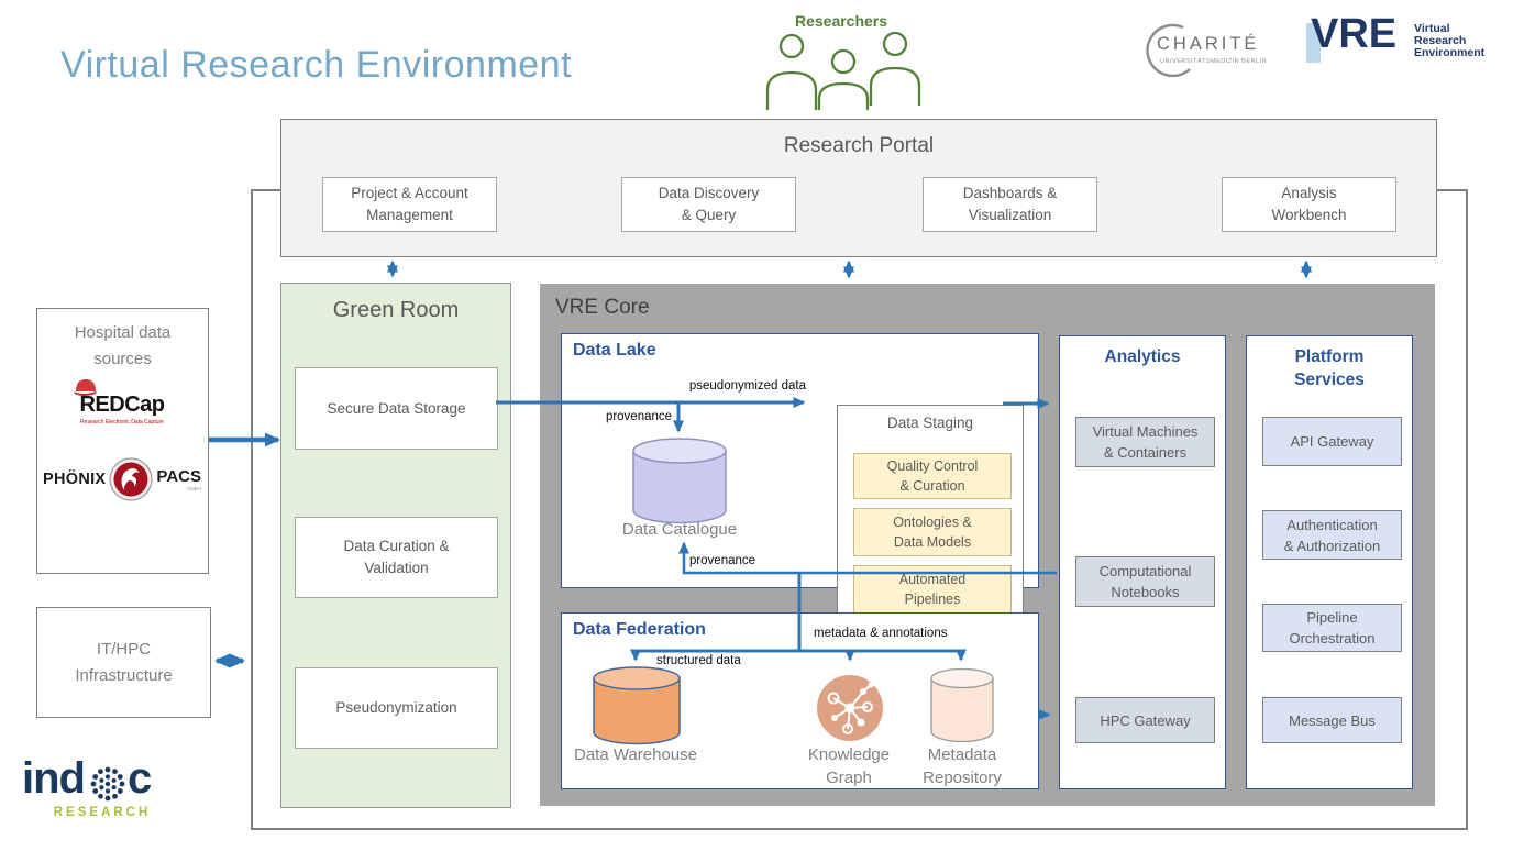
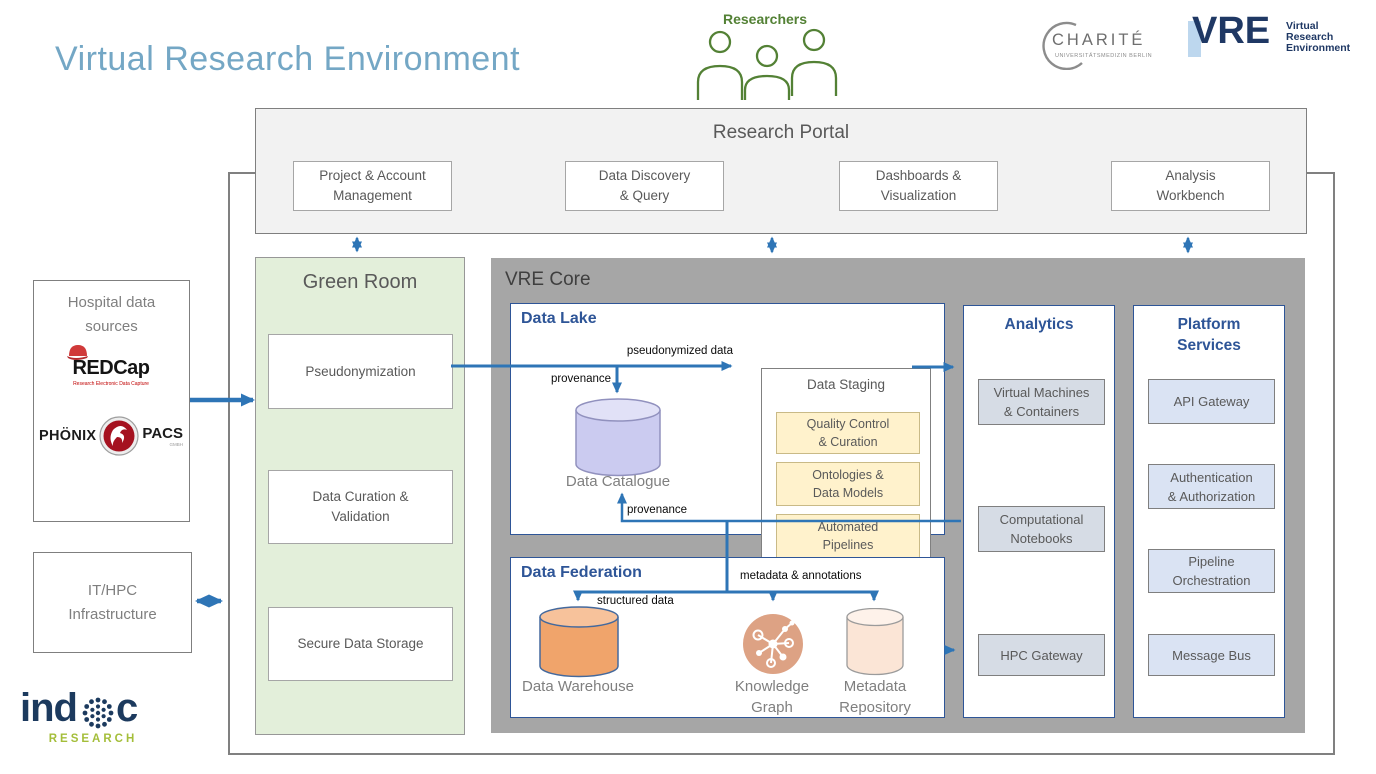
  Virtual Research Environment
  Researchers
  CHARITÉ
  VRE
  Virtual
  Research
  Environment
  Research Portal
  Project & Account
  Management
  Data Discovery
  & Query
  Dashboards &
  Visualization
  Analysis
  Workbench
  Green Room
- Secure Data Storage
+ Pseudonymization
  Data Curation &
  Validation
- Pseudonymization
+ Secure Data Storage
  VRE Core
  Data Lake
  Data Staging
  Quality Control
  & Curation
  Ontologies &
  Data Models
  Automated
  Pipelines
  Data Federation
  Analytics
  Virtual Machines
  & Containers
  Computational
  Notebooks
  HPC Gateway
  Platform
  Services
  API Gateway
  Authentication
  & Authorization
  Pipeline
  Orchestration
  Message Bus
  Data Catalogue
  Data Warehouse
  Knowledge
  Graph
  Metadata
  Repository
  Hospital data
  sources
  REDCap
  PHÖNIX
  PACS
  IT/HPC
  Infrastructure
  ind
  c
  RESEARCH
  pseudonymized data
  provenance
  provenance
  metadata & annotations
  structured data
